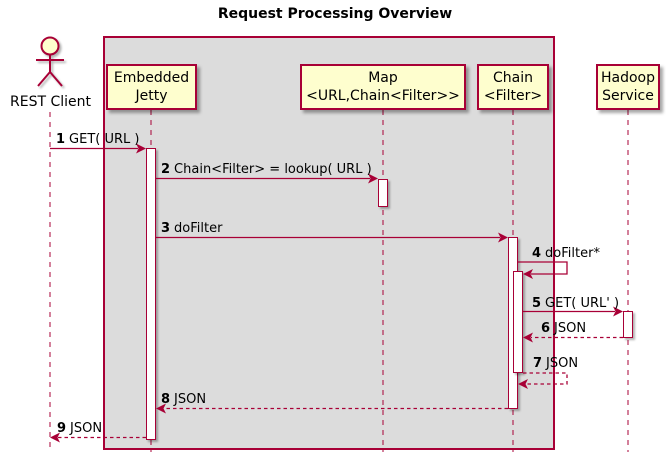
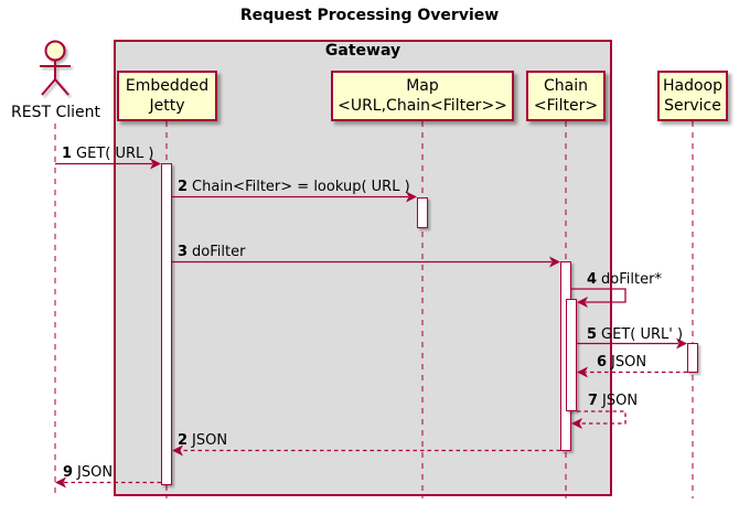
  Request Processing Overview
+ Gateway
  Embedded
  Jetty
  Map
  <URL,Chain<Filter>>
  Chain
  <Filter>
  Hadoop
  Service
  REST Client
  1 GET( URL )
  2 Chain<Filter> = lookup( URL )
  3 doFilter
  4 doFilter*
  5 GET( URL' )
  6 JSON
  7 JSON
- 8 JSON
+ 2 JSON
  9 JSON
